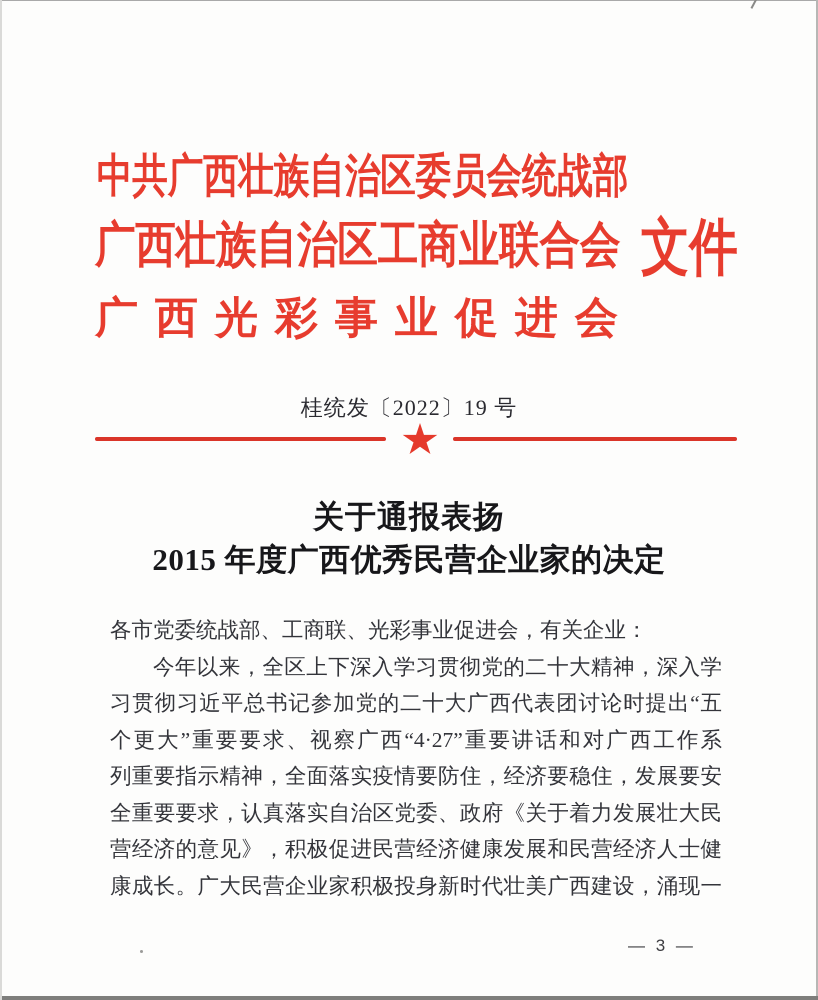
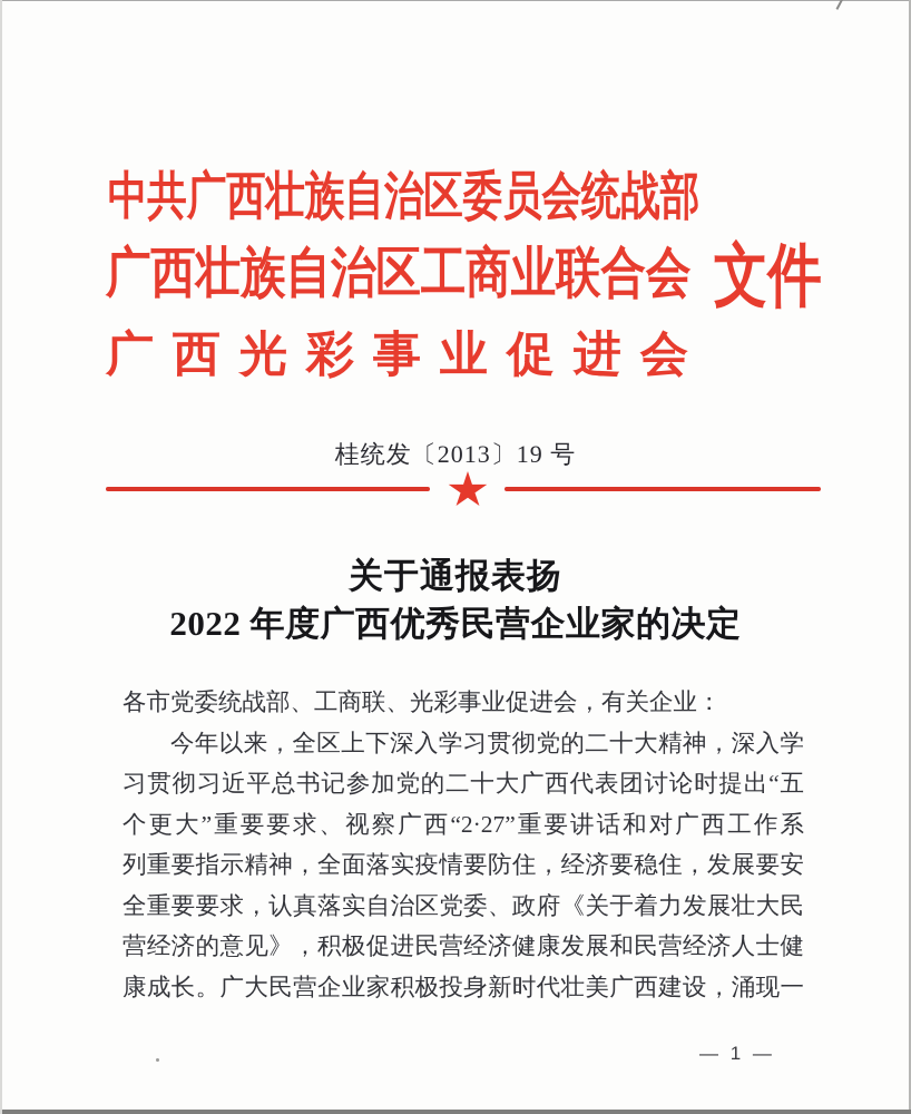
  中共广西壮族自治区委员会统战部
  广西壮族自治区工商业联合会
  文件
  广西光彩事业促进会
- 桂统发〔2022〕19 号
+ 桂统发〔2013〕19 号
  关于通报表扬
- 2015 年度广西优秀民营企业家的决定
+ 2022 年度广西优秀民营企业家的决定
  各市党委统战部、工商联、光彩事业促进会，有关企业：
  今年以来，全区上下深入学习贯彻党的二十大精神，深入学
  习贯彻习近平总书记参加党的二十大广西代表团讨论时提出“五
- 个更大”重要要求、视察广西“4·27”重要讲话和对广西工作系
+ 个更大”重要要求、视察广西“2·27”重要讲话和对广西工作系
  列重要指示精神，全面落实疫情要防住，经济要稳住，发展要安
  全重要要求，认真落实自治区党委、政府《关于着力发展壮大民
  营经济的意见》，积极促进民营经济健康发展和民营经济人士健
  康成长。广大民营企业家积极投身新时代壮美广西建设，涌现一
- — 3 —
+ — 1 —
